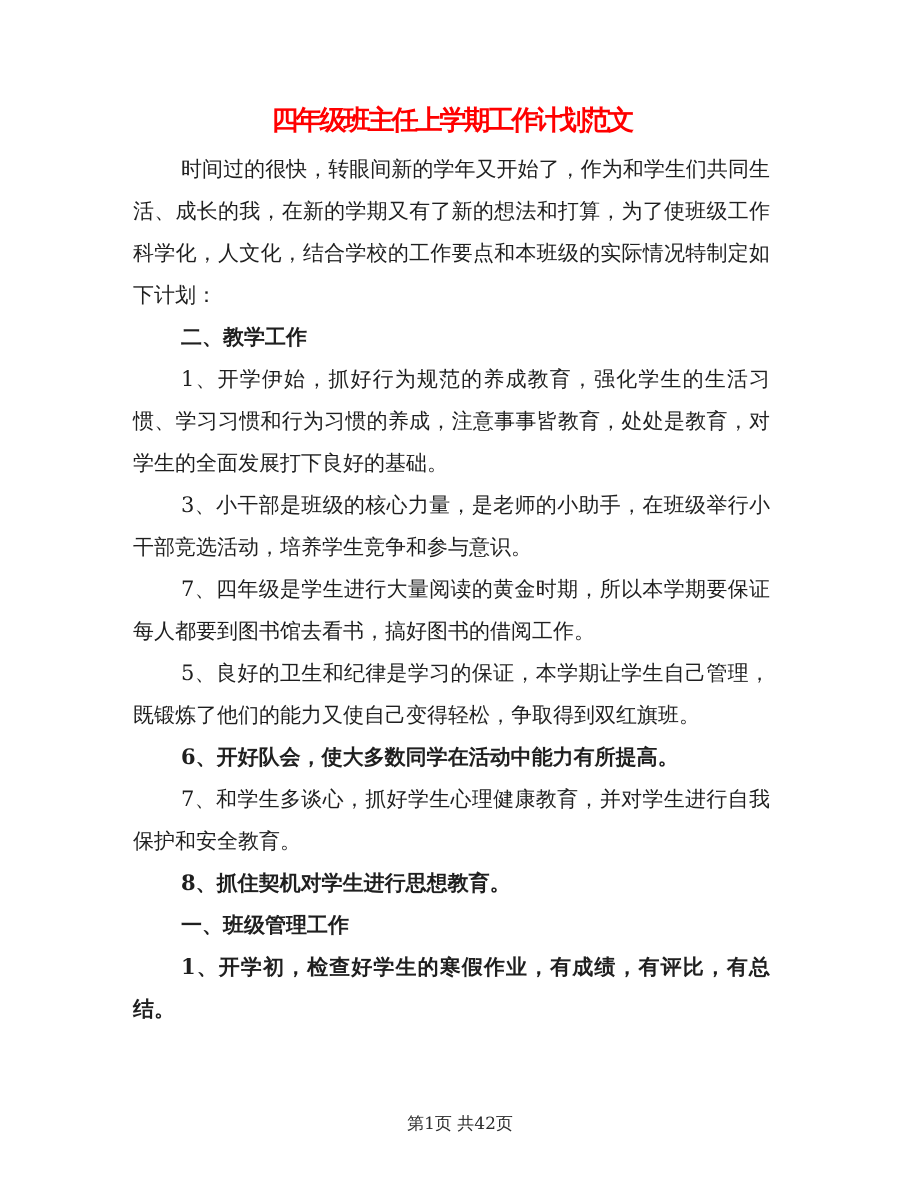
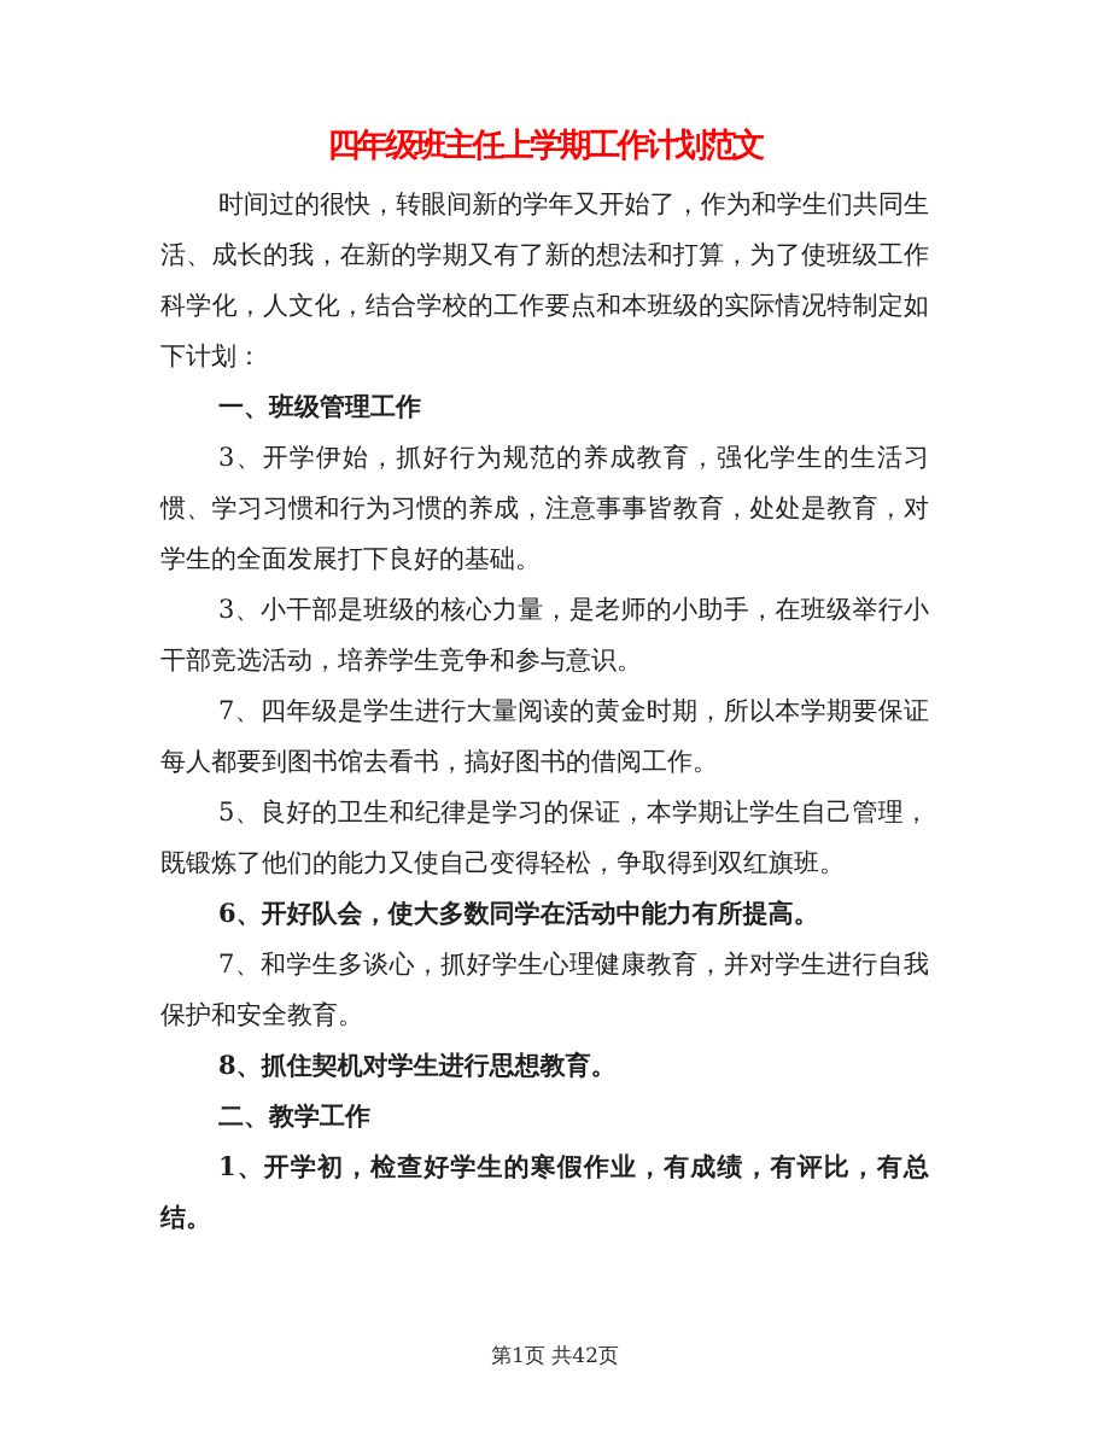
  四年级班主任上学期工作计划范文
  时间过的很快，转眼间新的学年又开始了，作为和学生们共同生活、成长的我，在新的学期又有了新的想法和打算，为了使班级工作科学化，人文化，结合学校的工作要点和本班级的实际情况特制定如下计划：
- 二、教学工作
+ 一、班级管理工作
- 1、开学伊始，抓好行为规范的养成教育，强化学生的生活习惯、学习习惯和行为习惯的养成，注意事事皆教育，处处是教育，对学生的全面发展打下良好的基础。
+ 3、开学伊始，抓好行为规范的养成教育，强化学生的生活习惯、学习习惯和行为习惯的养成，注意事事皆教育，处处是教育，对学生的全面发展打下良好的基础。
  3、小干部是班级的核心力量，是老师的小助手，在班级举行小干部竞选活动，培养学生竞争和参与意识。
  7、四年级是学生进行大量阅读的黄金时期，所以本学期要保证每人都要到图书馆去看书，搞好图书的借阅工作。
  5、良好的卫生和纪律是学习的保证，本学期让学生自己管理，既锻炼了他们的能力又使自己变得轻松，争取得到双红旗班。
  6、开好队会，使大多数同学在活动中能力有所提高。
  7、和学生多谈心，抓好学生心理健康教育，并对学生进行自我保护和安全教育。
  8、抓住契机对学生进行思想教育。
- 一、班级管理工作
+ 二、教学工作
  1、开学初，检查好学生的寒假作业，有成绩，有评比，有总结。
  第1页 共42页
